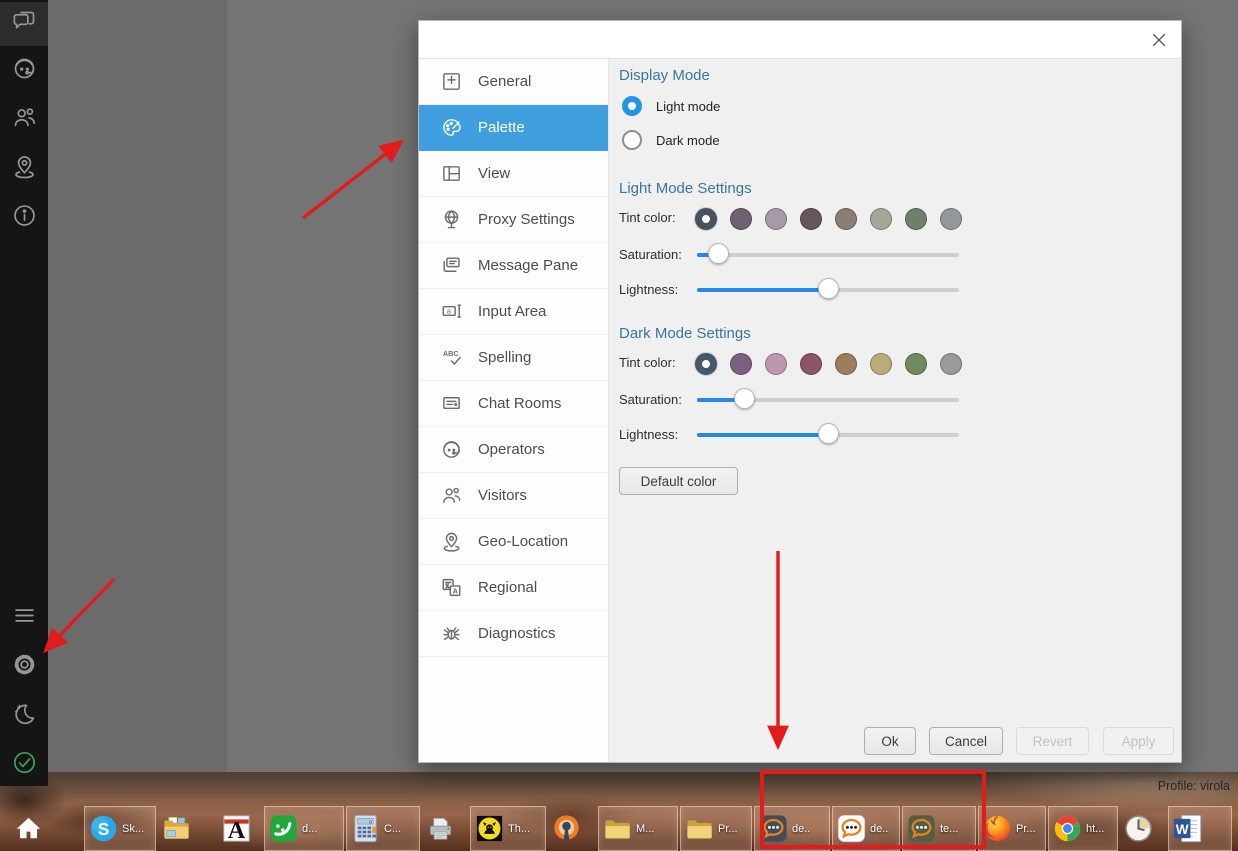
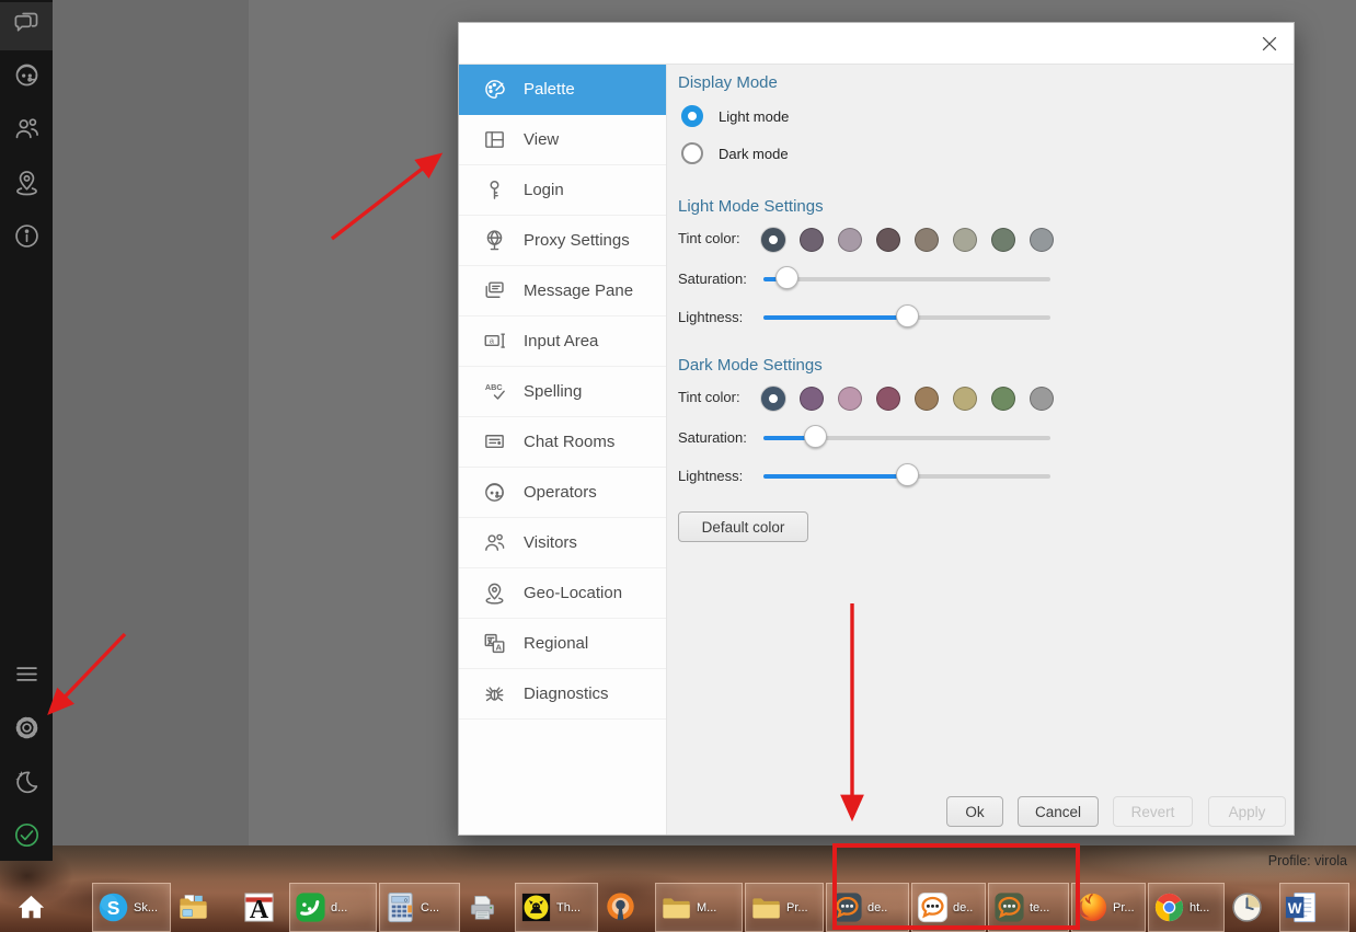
  Profile: virola
  S
  Sk...
  A
  d...
  C...
  Th...
  M...
  Pr...
  de..
  de..
  te...
  Pr...
  ht...
  W
- General
  Palette
  View
+ Login
  Proxy Settings
  Message Pane
  a
  Input Area
  ABC
  Spelling
  Chat Rooms
  Operators
  Visitors
  Geo-Location
  A
  Regional
  Diagnostics
  Display Mode
  Light mode
  Dark mode
  Light Mode Settings
  Tint color:
  Saturation:
  Lightness:
  Dark Mode Settings
  Tint color:
  Saturation:
  Lightness:
  Default color
  Ok
  Cancel
  Revert
  Apply
